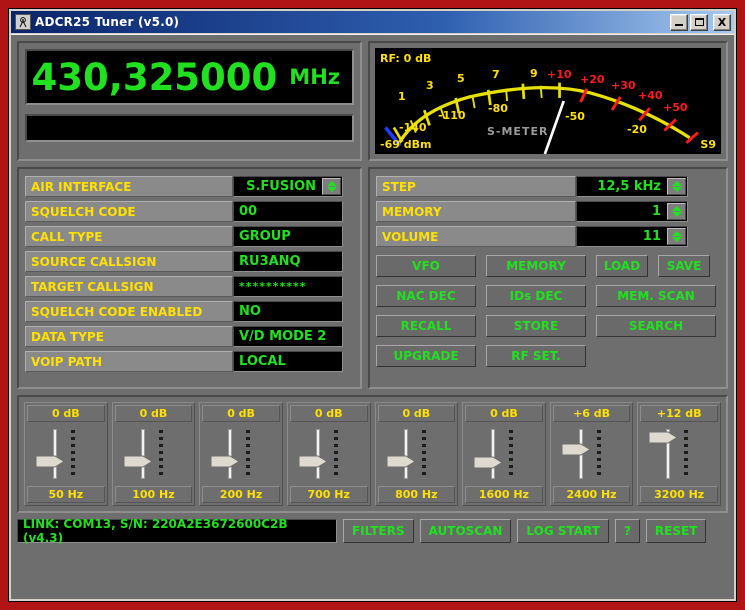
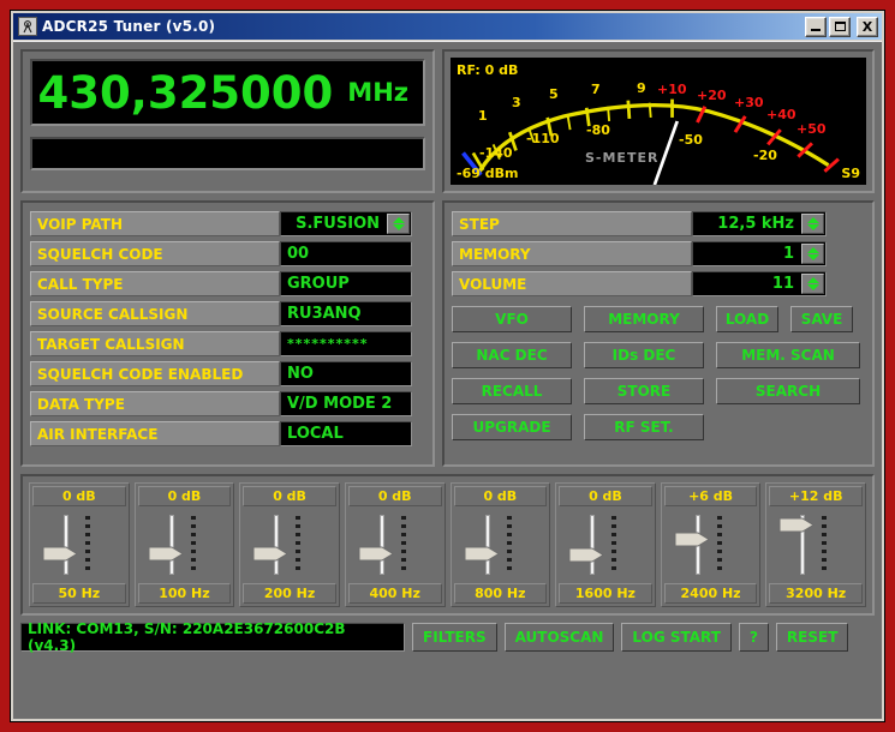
  ADCR25 Tuner (v5.0)
  X
  430,325000
  MHz
  RF: 0 dB
  -69 dBm
  S9
  S-METER
  1
  3
  5
  7
  9
  +10
  +20
  +30
  +40
  +50
  -140
  -110
  -80
  -50
  -20
- AIR INTERFACE
+ VOIP PATH
  S.FUSION
  SQUELCH CODE
  00
  CALL TYPE
  GROUP
  SOURCE CALLSIGN
  RU3ANQ
  TARGET CALLSIGN
  **********
  SQUELCH CODE ENABLED
  NO
  DATA TYPE
  V/D MODE 2
- VOIP PATH
+ AIR INTERFACE
  LOCAL
  STEP
  12,5 kHz
  MEMORY
  1
  VOLUME
  11
  VFO
  MEMORY
  LOAD
  SAVE
  NAC DEC
  IDs DEC
  MEM. SCAN
  RECALL
  STORE
  SEARCH
  UPGRADE
  RF SET.
  0 dB
  50 Hz
  0 dB
  100 Hz
  0 dB
  200 Hz
  0 dB
- 700 Hz
+ 400 Hz
  0 dB
  800 Hz
  0 dB
  1600 Hz
  +6 dB
  2400 Hz
  +12 dB
  3200 Hz
  LINK: COM13, S/N: 220A2E3672600C2B (v4.3)
  FILTERS
  AUTOSCAN
  LOG START
  ?
  RESET
